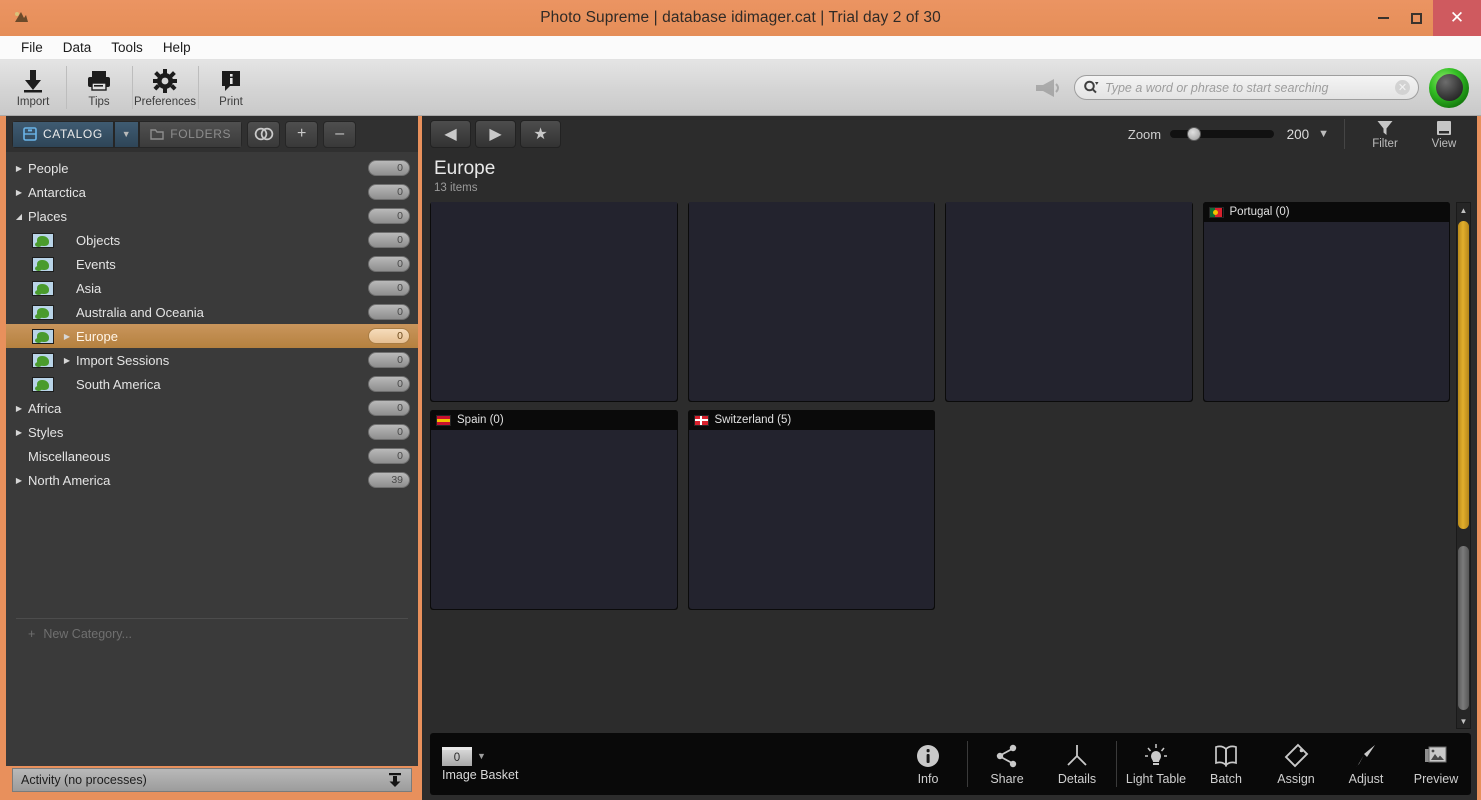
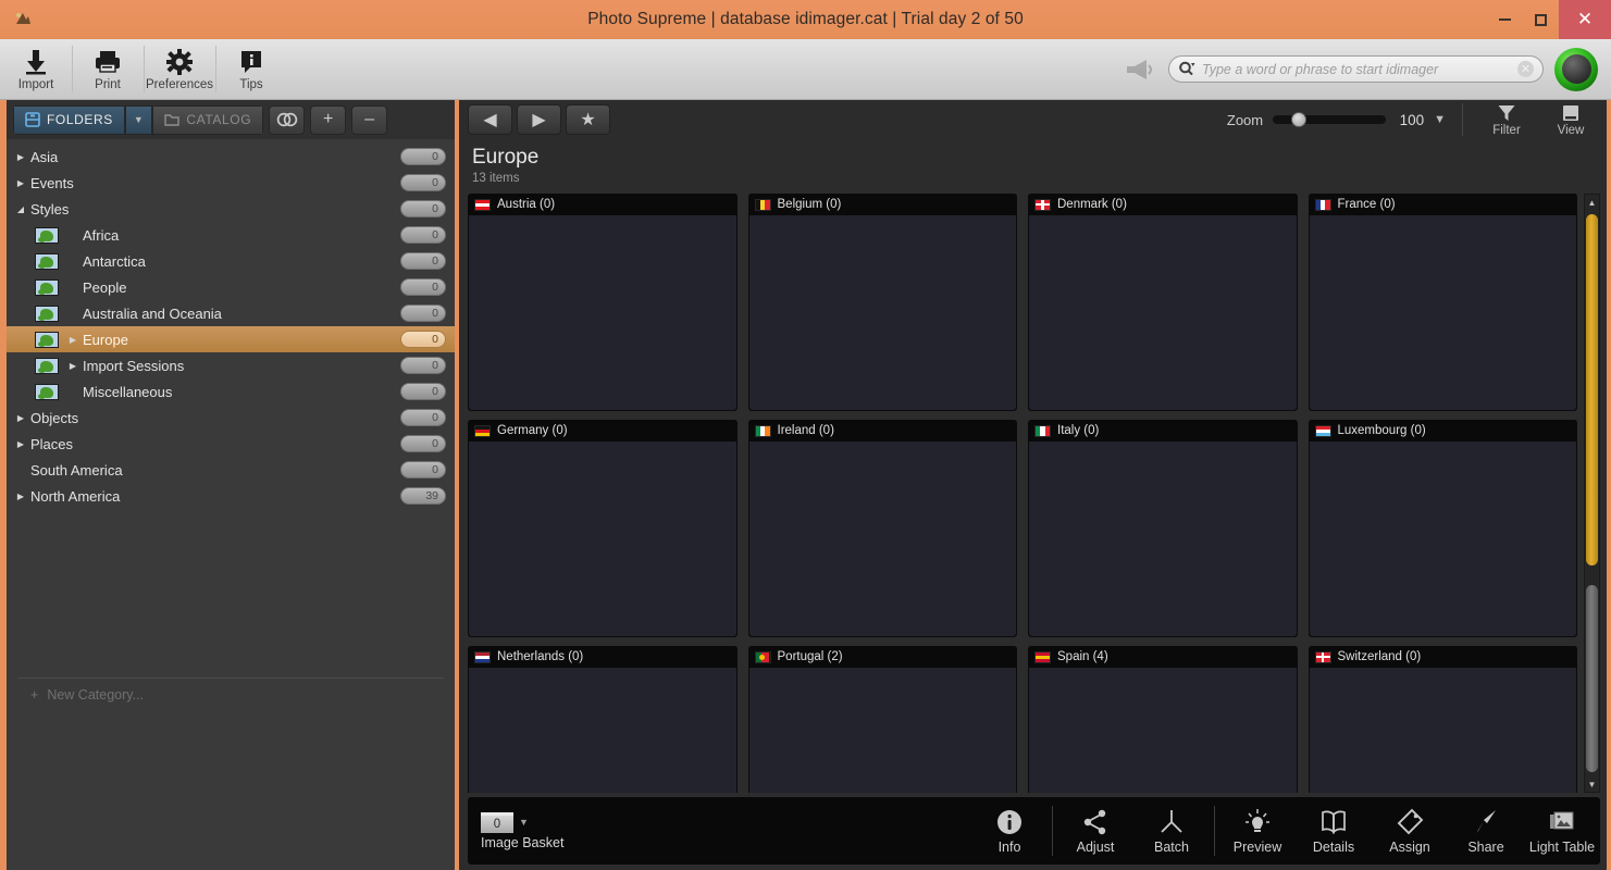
- Photo Supreme | database idimager.cat | Trial day 2 of 30
+ Photo Supreme | database idimager.cat | Trial day 2 of 50
  ✕
- File
- Data
- Tools
- Help
  Import
- Tips
+ Print
  Preferences
- Print
+ Tips
- Type a word or phrase to start searching
+ Type a word or phrase to start idimager
  ✕
- CATALOG
+ FOLDERS
  ▼
- FOLDERS
+ CATALOG
  +
  –
  ▶
- People
+ Asia
  0
  ▶
- Antarctica
+ Events
  0
  ◢
- Places
+ Styles
  0
- Objects
+ Africa
  0
- Events
+ Antarctica
  0
- Asia
+ People
  0
  Australia and Oceania
  0
  ▶
  Europe
  0
  ▶
  Import Sessions
  0
- South America
+ Miscellaneous
  0
  ▶
- Africa
+ Objects
  0
  ▶
- Styles
+ Places
  0
- Miscellaneous
+ South America
  0
  ▶
  North America
  39
  +
  New Category...
- Activity (no processes)
  ◀
  ▶
  ★
  Zoom
- 200
+ 100
  ▼
  Filter
  View
  Europe
  13 items
+ Austria (0)
+ Belgium (0)
+ Denmark (0)
+ France (0)
+ Germany (0)
+ Ireland (0)
+ Italy (0)
+ Luxembourg (0)
+ Netherlands (0)
- Portugal (0)
+ Portugal (2)
- Spain (0)
+ Spain (4)
- Switzerland (5)
+ Switzerland (0)
  ▲
  ▼
  0
  ▼
  Image Basket
  Info
- Share
+ Adjust
- Details
+ Batch
- Light Table
+ Preview
- Batch
+ Details
  Assign
- Adjust
+ Share
- Preview
+ Light Table
